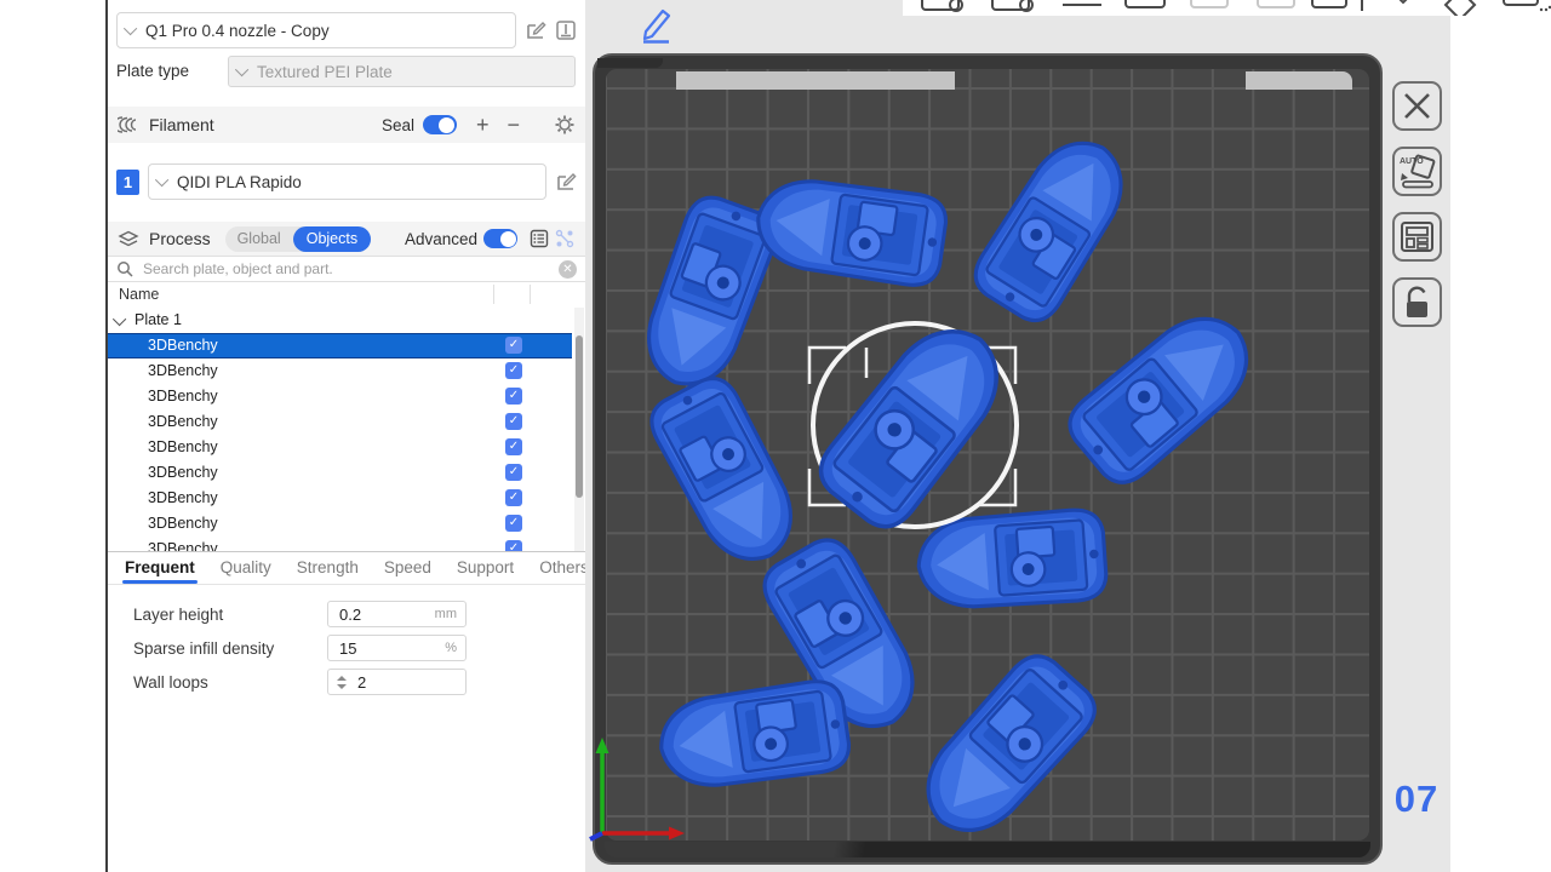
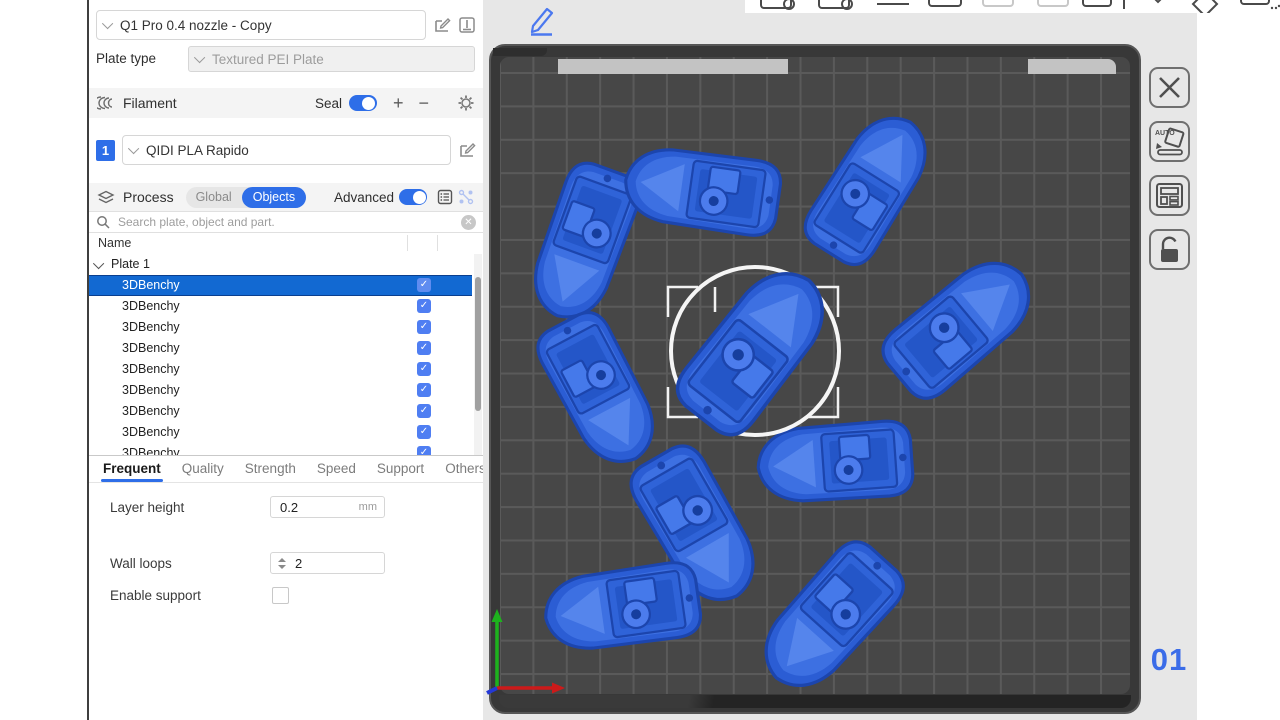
  Q1 Pro 0.4 nozzle - Copy
  Plate type
  Textured PEI Plate
  Filament
  Seal
  +
  −
  1
  QIDI PLA Rapido
  Process
  Global
  Objects
  Advanced
  Search plate, object and part.
  ✕
  Name
  Plate 1
  3DBenchy
  ✓
  3DBenchy
  ✓
  3DBenchy
  ✓
  3DBenchy
  ✓
  3DBenchy
  ✓
  3DBenchy
  ✓
  3DBenchy
  ✓
  3DBenchy
  ✓
  3DBenchy
  ✓
  Frequent
  Quality
  Strength
  Speed
  Support
  Other
  Layer height
  0.2
  mm
- Sparse infill density
- 15
- %
  Wall loops
  2
+ Enable support
- 07
+ 01
